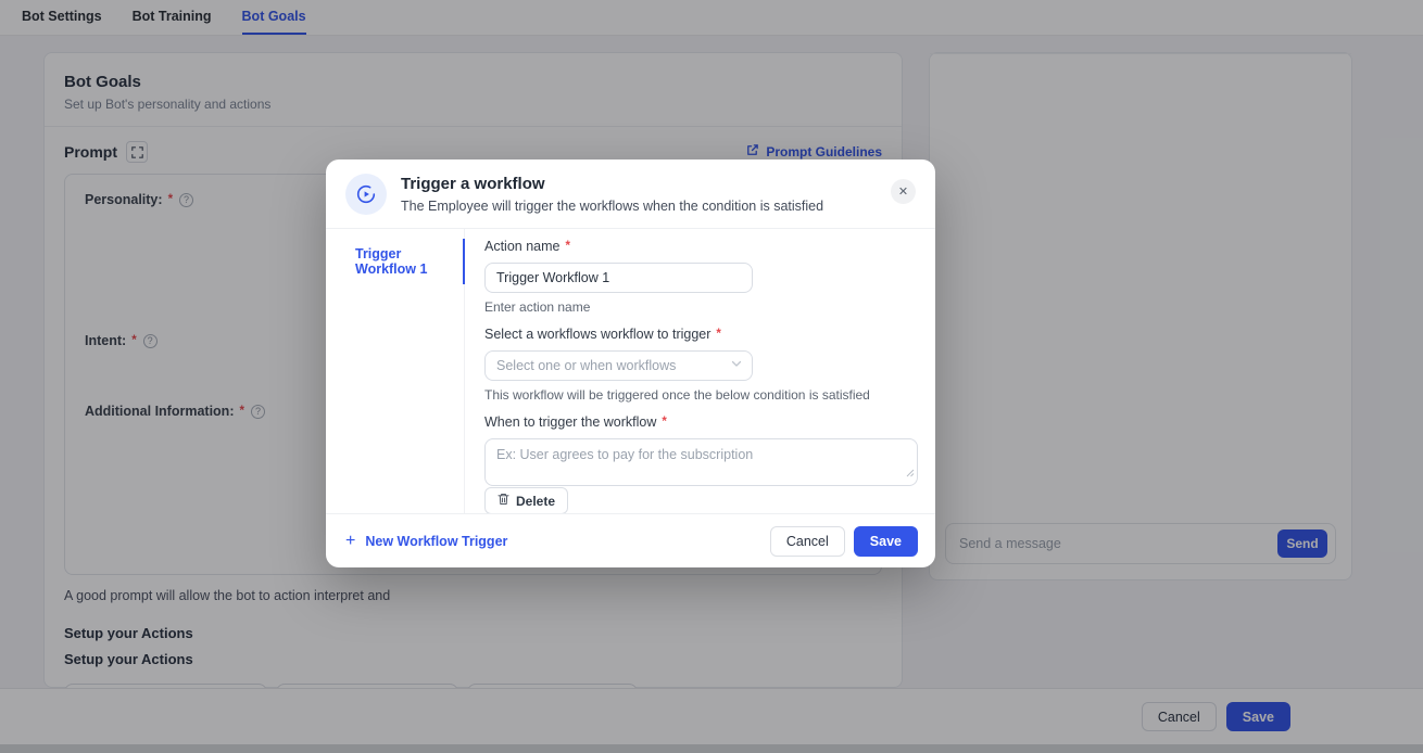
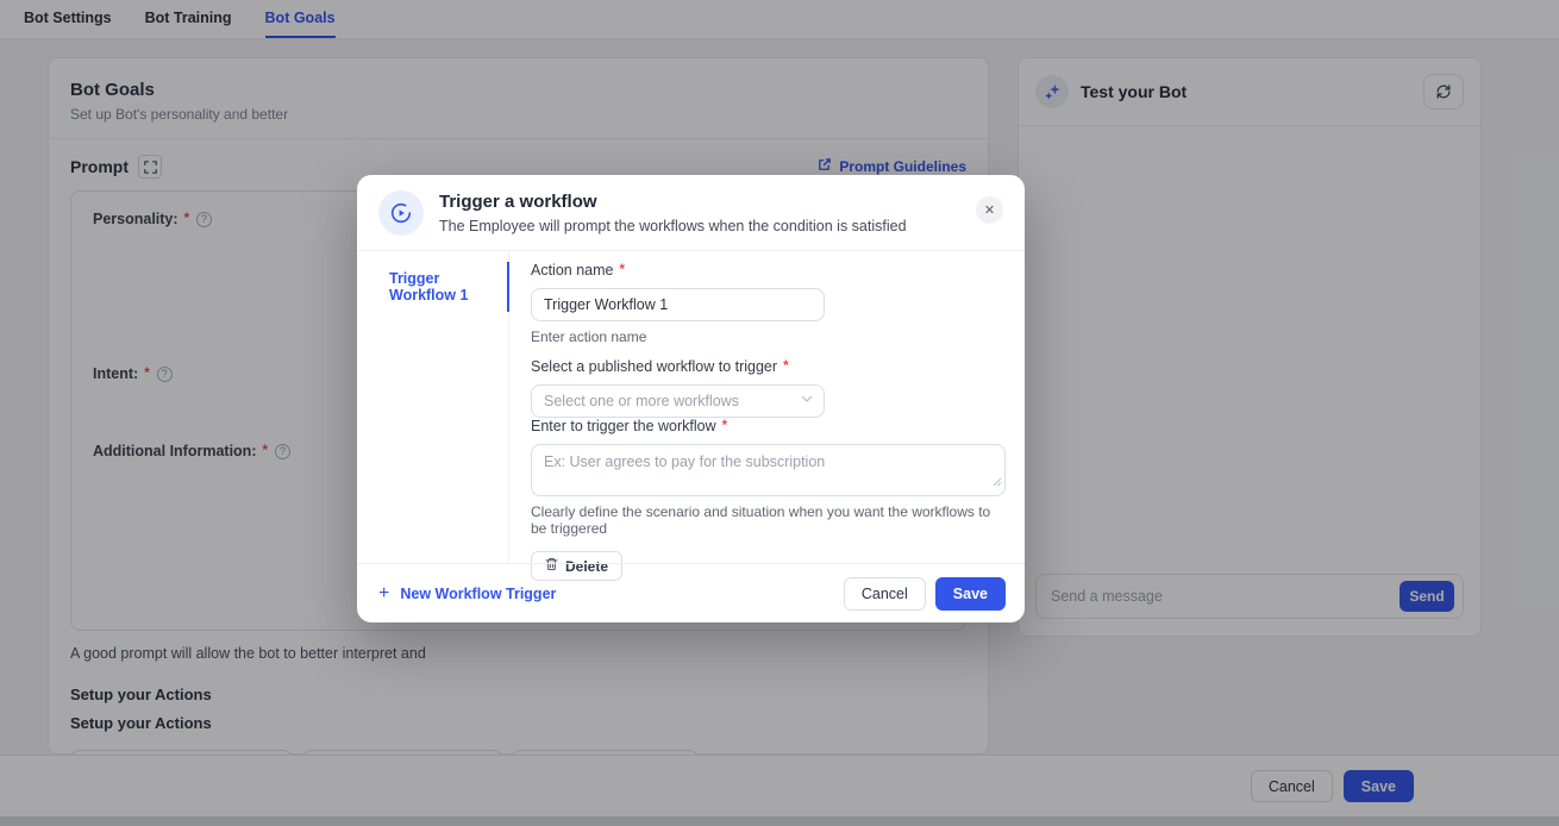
  Bot Settings
  Bot Training
  Bot Goals
  Bot Goals
- Set up Bot's personality and actions
+ Set up Bot's personality and better
  Prompt
  Prompt Guidelines
  Personality:
  *
  ?
  Intent:
  *
  ?
  Additional Information:
  *
  ?
- A good prompt will allow the bot to action interpret and
+ A good prompt will allow the bot to better interpret and
  Setup your Actions
  Setup your Actions
+ Test your Bot
  Send a message
  Send
  Cancel
  Save
  Trigger a workflow
- The Employee will trigger the workflows when the condition is satisfied
+ The Employee will prompt the workflows when the condition is satisfied
  ✕
  Trigger Workflow 1
  Action name
  *
  Trigger Workflow 1
  Enter action name
- Select a workflows workflow to trigger
+ Select a published workflow to trigger
  *
- Select one or when workflows
+ Select one or more workflows
- This workflow will be triggered once the below condition is satisfied
- When to trigger the workflow
+ Enter to trigger the workflow
  *
  Ex: User agrees to pay for the subscription
+ Clearly define the scenario and situation when you want the workflows to be triggered
  Delete
  +
  New Workflow Trigger
  Cancel
  Save
